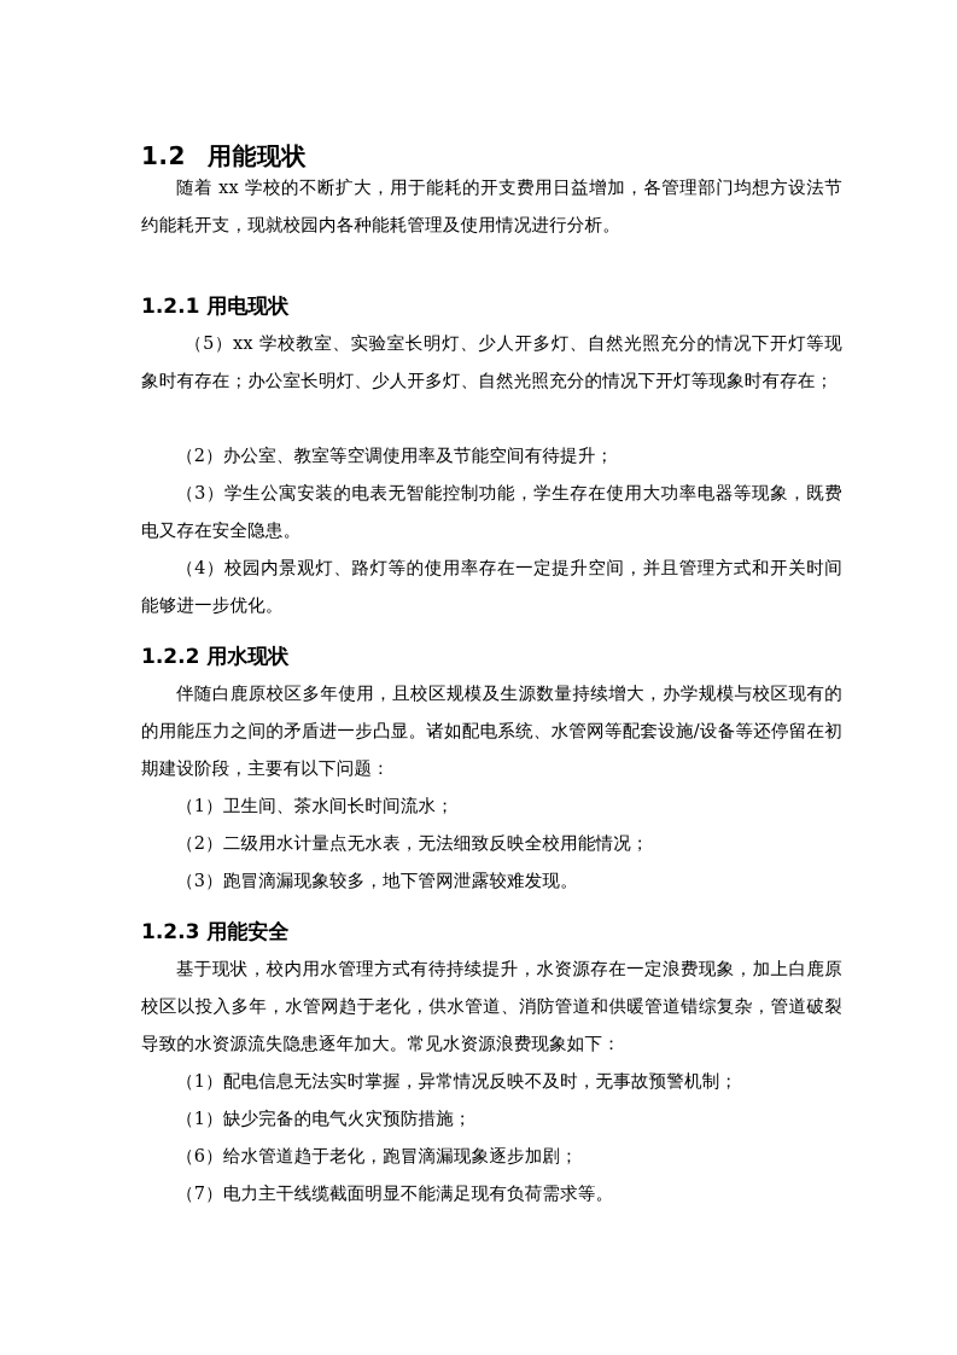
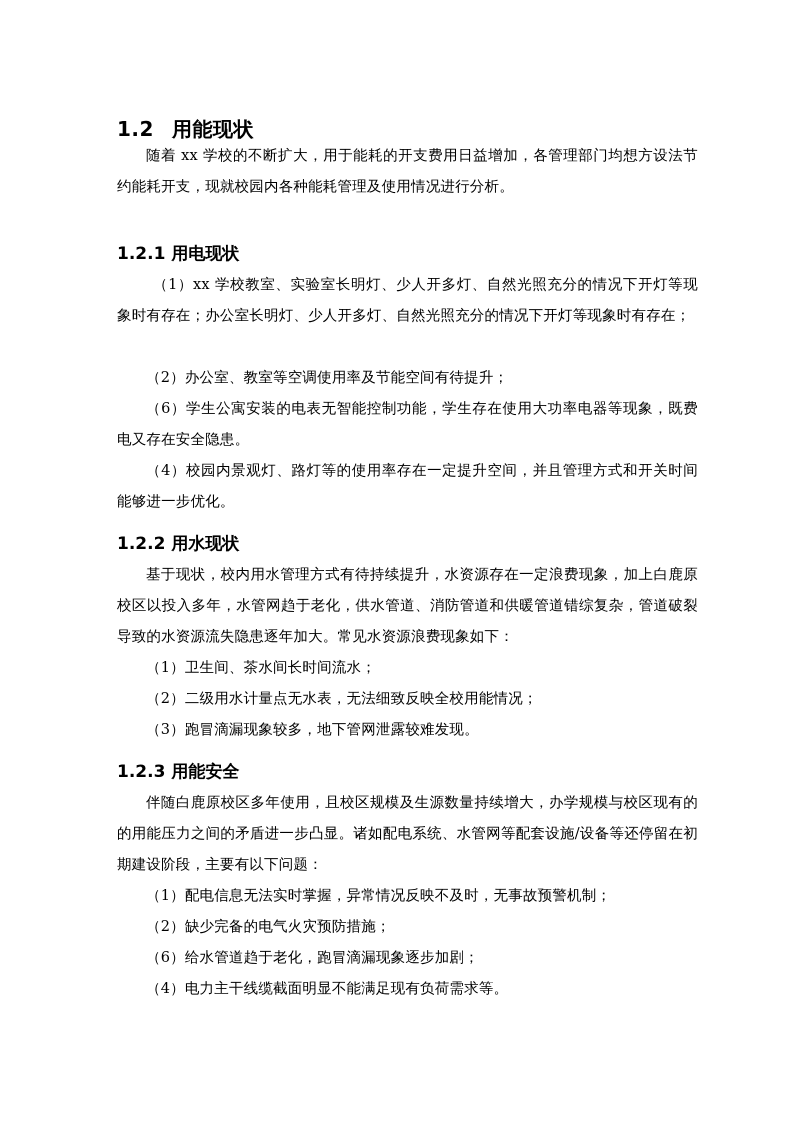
  1.2 用能现状
  随着 xx 学校的不断扩大，用于能耗的开支费用日益增加，各管理部门均想方设法节约能耗开支，现就校园内各种能耗管理及使用情况进行分析。
  1.2.1 用电现状
- （5）xx 学校教室、实验室长明灯、少人开多灯、自然光照充分的情况下开灯等现象时有存在；办公室长明灯、少人开多灯、自然光照充分的情况下开灯等现象时有存在；
+ （1）xx 学校教室、实验室长明灯、少人开多灯、自然光照充分的情况下开灯等现象时有存在；办公室长明灯、少人开多灯、自然光照充分的情况下开灯等现象时有存在；
  （2）办公室、教室等空调使用率及节能空间有待提升；
- （3）学生公寓安装的电表无智能控制功能，学生存在使用大功率电器等现象，既费电又存在安全隐患。
+ （6）学生公寓安装的电表无智能控制功能，学生存在使用大功率电器等现象，既费电又存在安全隐患。
  （4）校园内景观灯、路灯等的使用率存在一定提升空间，并且管理方式和开关时间能够进一步优化。
  1.2.2 用水现状
- 伴随白鹿原校区多年使用，且校区规模及生源数量持续增大，办学规模与校区现有的的用能压力之间的矛盾进一步凸显。诸如配电系统、水管网等配套设施/设备等还停留在初期建设阶段，主要有以下问题：
+ 基于现状，校内用水管理方式有待持续提升，水资源存在一定浪费现象，加上白鹿原校区以投入多年，水管网趋于老化，供水管道、消防管道和供暖管道错综复杂，管道破裂导致的水资源流失隐患逐年加大。常见水资源浪费现象如下：
  （1）卫生间、茶水间长时间流水；
  （2）二级用水计量点无水表，无法细致反映全校用能情况；
  （3）跑冒滴漏现象较多，地下管网泄露较难发现。
  1.2.3 用能安全
- 基于现状，校内用水管理方式有待持续提升，水资源存在一定浪费现象，加上白鹿原校区以投入多年，水管网趋于老化，供水管道、消防管道和供暖管道错综复杂，管道破裂导致的水资源流失隐患逐年加大。常见水资源浪费现象如下：
+ 伴随白鹿原校区多年使用，且校区规模及生源数量持续增大，办学规模与校区现有的的用能压力之间的矛盾进一步凸显。诸如配电系统、水管网等配套设施/设备等还停留在初期建设阶段，主要有以下问题：
  （1）配电信息无法实时掌握，异常情况反映不及时，无事故预警机制；
- （1）缺少完备的电气火灾预防措施；
+ （2）缺少完备的电气火灾预防措施；
  （6）给水管道趋于老化，跑冒滴漏现象逐步加剧；
- （7）电力主干线缆截面明显不能满足现有负荷需求等。
+ （4）电力主干线缆截面明显不能满足现有负荷需求等。
